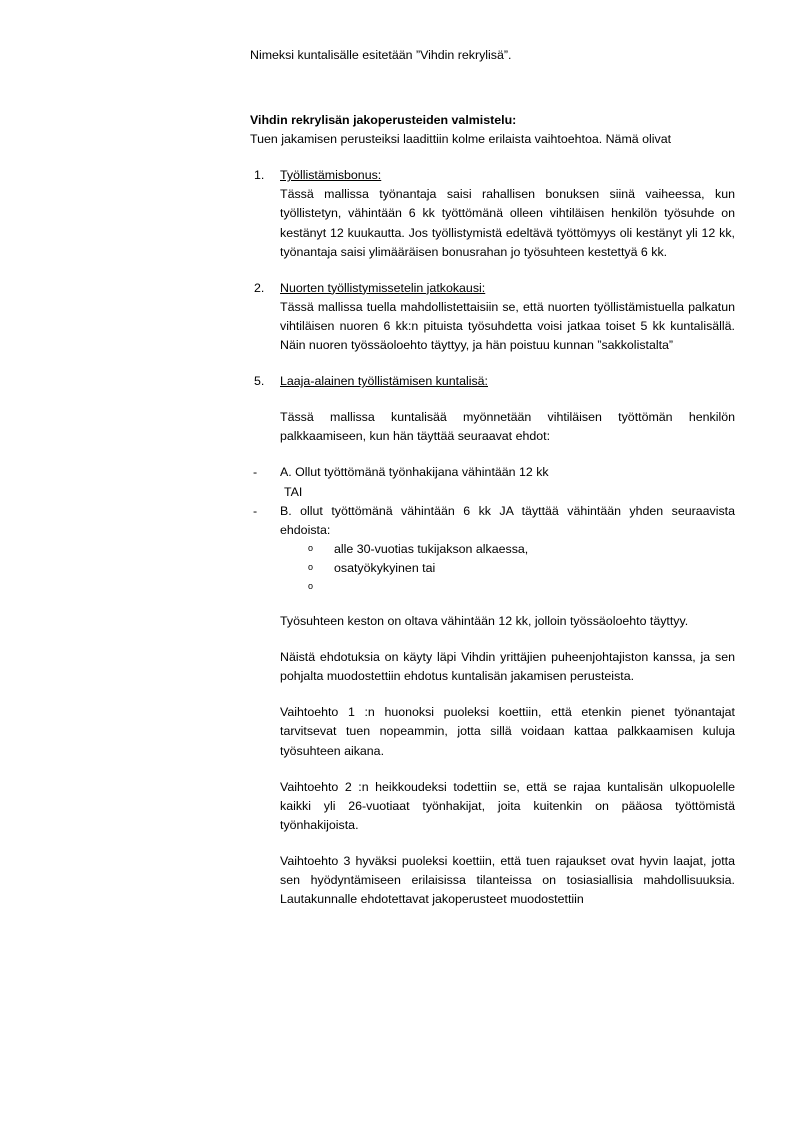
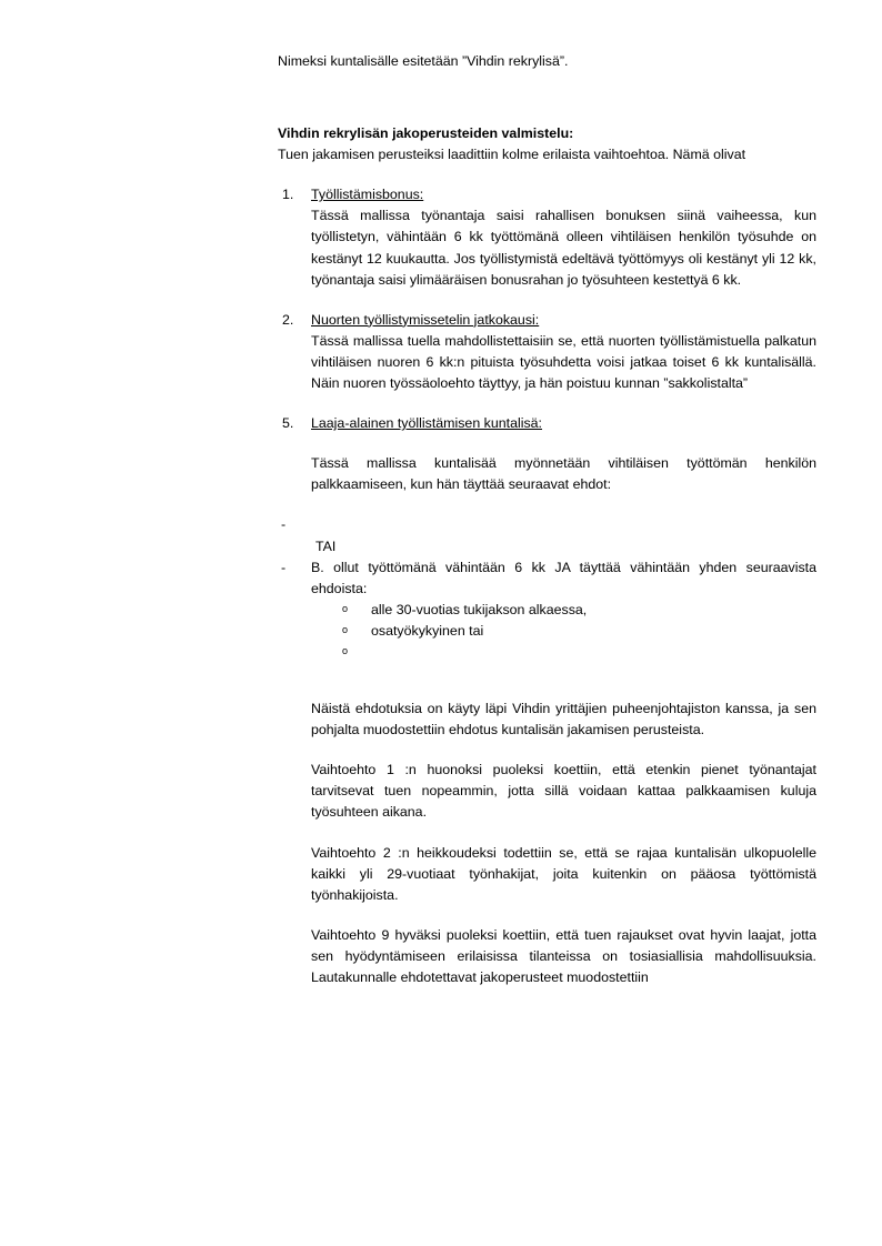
  Nimeksi kuntalisälle esitetään ”Vihdin rekrylisä”.
  Vihdin rekrylisän jakoperusteiden valmistelu:
  Tuen jakamisen perusteiksi laadittiin kolme erilaista vaihtoehtoa. Nämä olivat
  1.
  Työllistämisbonus:
  Tässä mallissa työnantaja saisi rahallisen bonuksen siinä vaiheessa, kun työllistetyn, vähintään 6 kk työttömänä olleen vihtiläisen henkilön työsuhde on kestänyt 12 kuukautta. Jos työllistymistä edeltävä työttömyys oli kestänyt yli 12 kk, työnantaja saisi ylimääräisen bonusrahan jo työsuhteen kestettyä 6 kk.
  2.
  Nuorten työllistymissetelin jatkokausi:
- Tässä mallissa tuella mahdollistettaisiin se, että nuorten työllistämistuella palkatun vihtiläisen nuoren 6 kk:n pituista työsuhdetta voisi jatkaa toiset 5 kk kuntalisällä. Näin nuoren työssäoloehto täyttyy, ja hän poistuu kunnan ”sakkolistalta”
+ Tässä mallissa tuella mahdollistettaisiin se, että nuorten työllistämistuella palkatun vihtiläisen nuoren 6 kk:n pituista työsuhdetta voisi jatkaa toiset 6 kk kuntalisällä. Näin nuoren työssäoloehto täyttyy, ja hän poistuu kunnan ”sakkolistalta”
  5.
  Laaja-alainen työllistämisen kuntalisä: Tässä mallissa kuntalisää myönnetään vihtiläisen työttömän henkilön palkkaamiseen, kun hän täyttää seuraavat ehdot:
  -
- A. Ollut työttömänä työnhakijana vähintään 12 kk
  TAI
  -
  B. ollut työttömänä vähintään 6 kk JA täyttää vähintään yhden seuraavista ehdoista:
  o
  alle 30-vuotias tukijakson alkaessa,
  o
  osatyökykyinen tai
  o
- Työsuhteen keston on oltava vähintään 12 kk, jolloin työssäoloehto täyttyy.
  Näistä ehdotuksia on käyty läpi Vihdin yrittäjien puheenjohtajiston kanssa, ja sen pohjalta muodostettiin ehdotus kuntalisän jakamisen perusteista.
  Vaihtoehto 1 :n huonoksi puoleksi koettiin, että etenkin pienet työnantajat tarvitsevat tuen nopeammin, jotta sillä voidaan kattaa palkkaamisen kuluja työsuhteen aikana.
- Vaihtoehto 2 :n heikkoudeksi todettiin se, että se rajaa kuntalisän ulkopuolelle kaikki yli 26-vuotiaat työnhakijat, joita kuitenkin on pääosa työttömistä työnhakijoista.
+ Vaihtoehto 2 :n heikkoudeksi todettiin se, että se rajaa kuntalisän ulkopuolelle kaikki yli 29-vuotiaat työnhakijat, joita kuitenkin on pääosa työttömistä työnhakijoista.
- Vaihtoehto 3 hyväksi puoleksi koettiin, että tuen rajaukset ovat hyvin laajat, jotta sen hyödyntämiseen erilaisissa tilanteissa on tosiasiallisia mahdollisuuksia. Lautakunnalle ehdotettavat jakoperusteet muodostettiin
+ Vaihtoehto 9 hyväksi puoleksi koettiin, että tuen rajaukset ovat hyvin laajat, jotta sen hyödyntämiseen erilaisissa tilanteissa on tosiasiallisia mahdollisuuksia. Lautakunnalle ehdotettavat jakoperusteet muodostettiin
